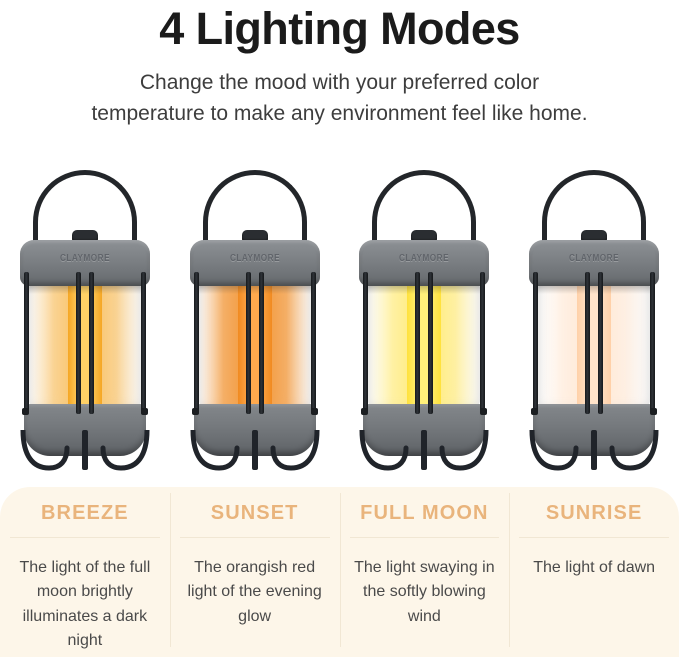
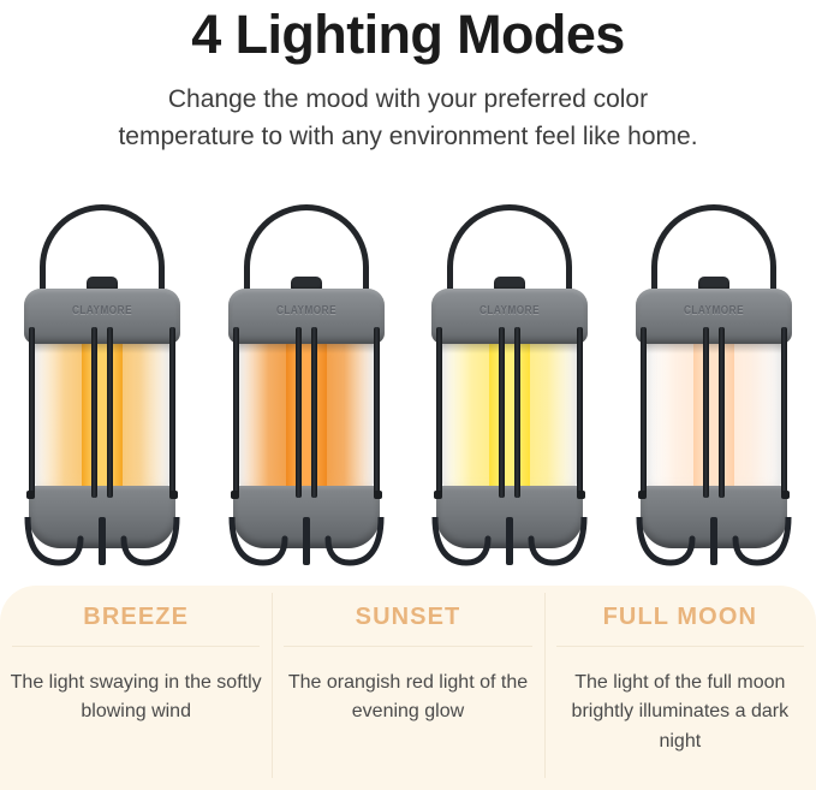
  4 Lighting Modes
  Change the mood with your preferred color
- temperature to make any environment feel like home.
+ temperature to with any environment feel like home.
  CLAYMORE
  CLAYMORE
  CLAYMORE
  CLAYMORE
  BREEZE
- The light of the full moon brightly illuminates a dark night
+ The light swaying in the softly blowing wind
  SUNSET
  The orangish red light of the evening glow
  FULL MOON
- The light swaying in the softly blowing wind
+ The light of the full moon brightly illuminates a dark night
- SUNRISE
- The light of dawn
